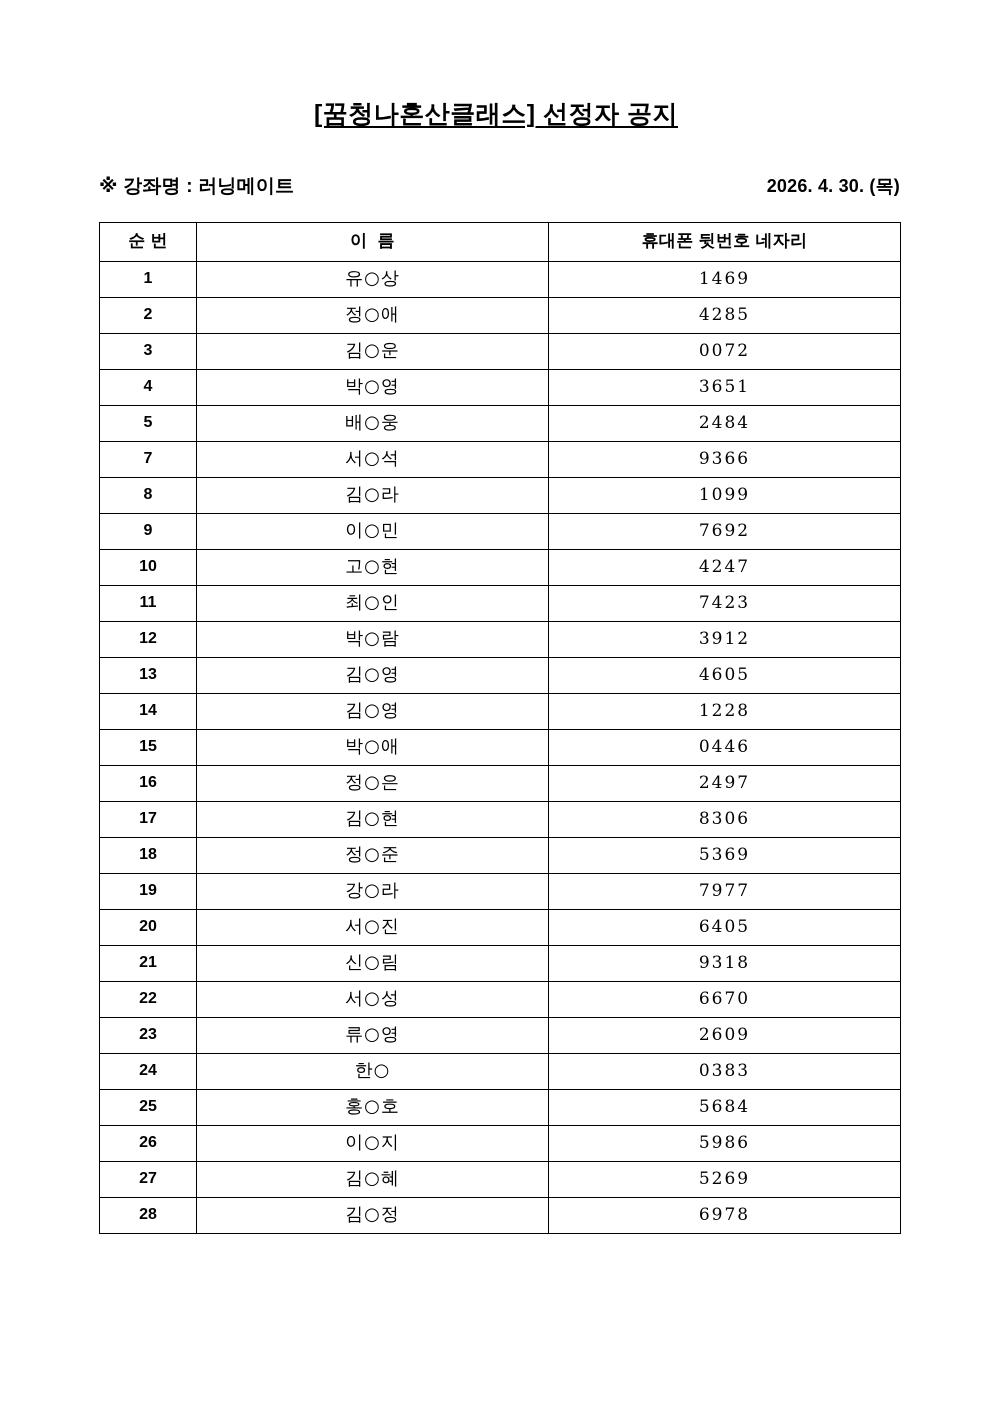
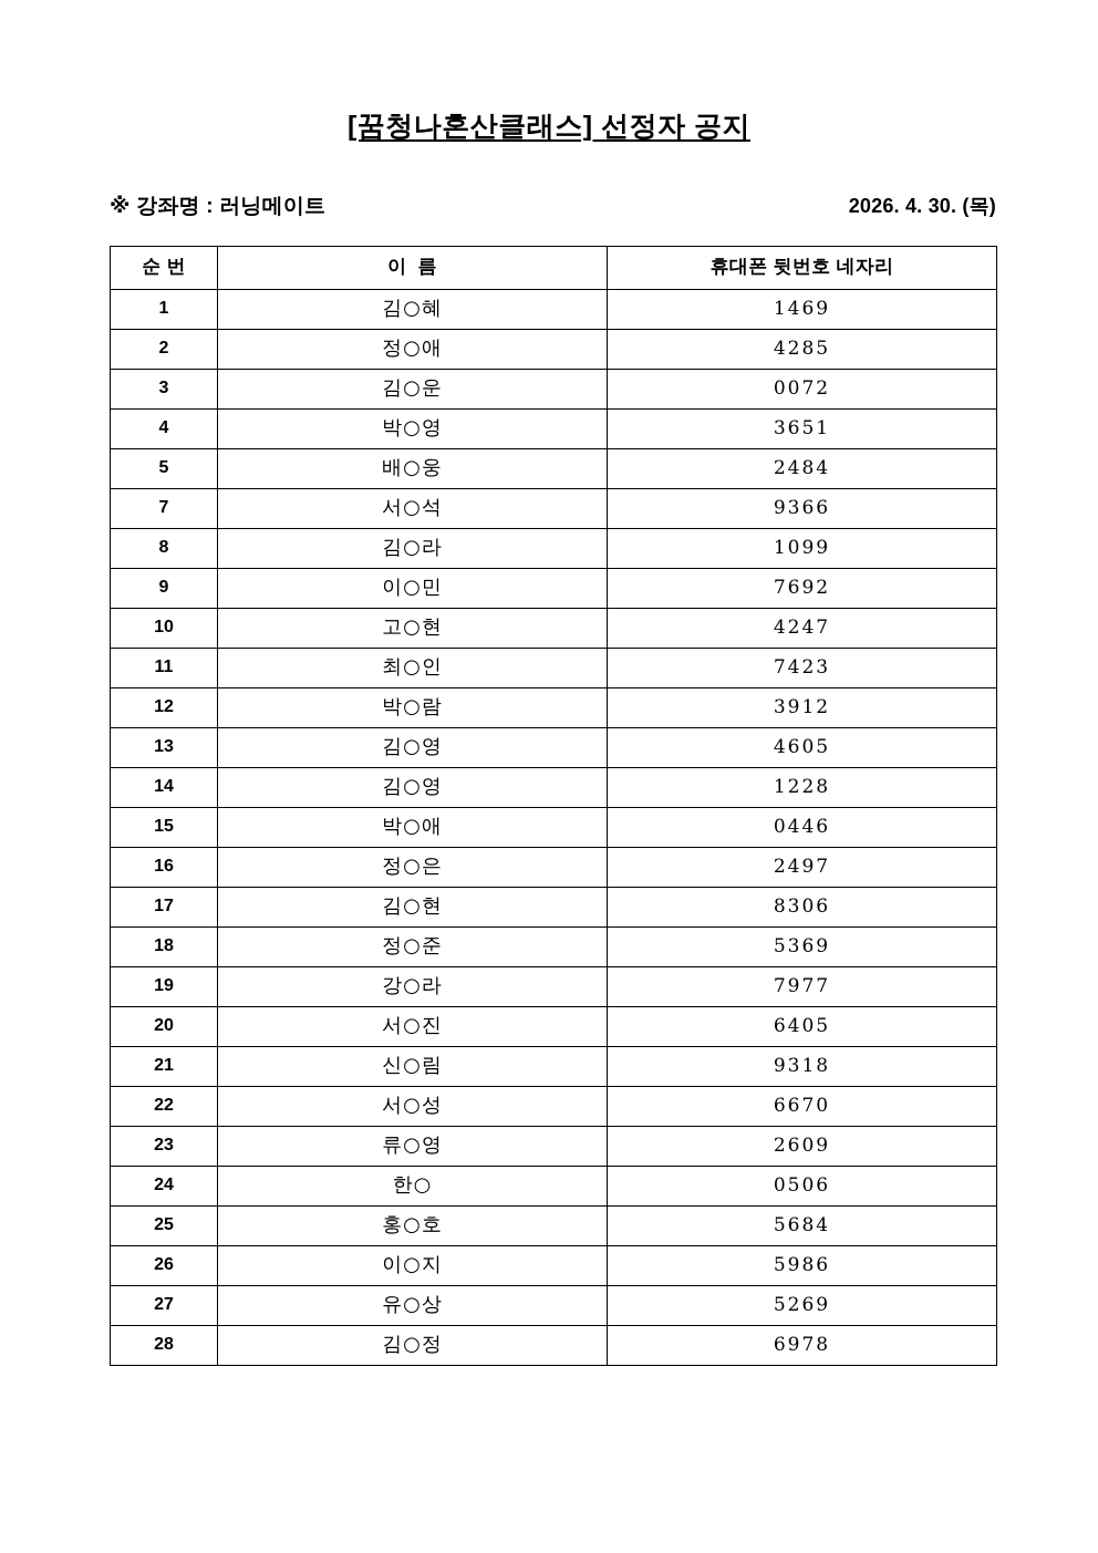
  [꿈청나혼산클래스] 선정자 공지
  ※ 강좌명 : 러닝메이트
  2026. 4. 30. (목)
  순 번	이 름	휴대폰 뒷번호 네자리
- 1	유○상	1469
+ 1	김○혜	1469
  2	정○애	4285
  3	김○운	0072
  4	박○영	3651
  5	배○웅	2484
  7	서○석	9366
  8	김○라	1099
  9	이○민	7692
  10	고○현	4247
  11	최○인	7423
  12	박○람	3912
  13	김○영	4605
  14	김○영	1228
  15	박○애	0446
  16	정○은	2497
  17	김○현	8306
  18	정○준	5369
  19	강○라	7977
  20	서○진	6405
  21	신○림	9318
  22	서○성	6670
  23	류○영	2609
- 24	한○	0383
+ 24	한○	0506
  25	홍○호	5684
  26	이○지	5986
- 27	김○혜	5269
+ 27	유○상	5269
  28	김○정	6978
